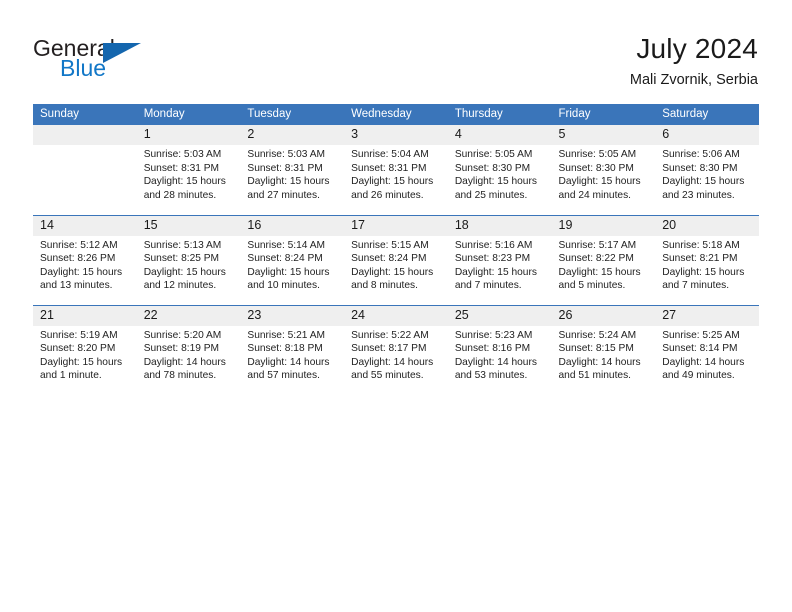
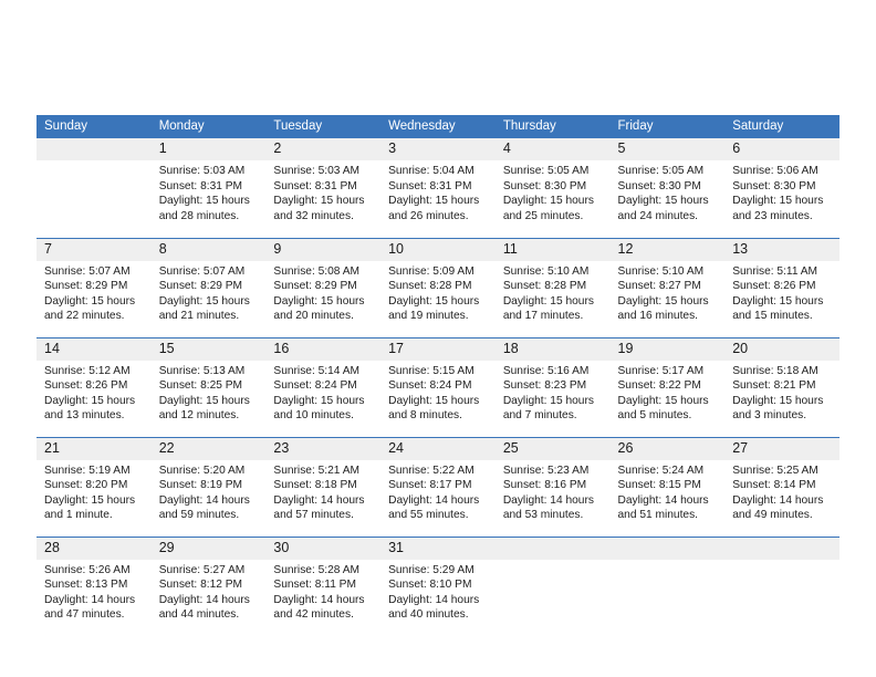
- General
- Blue
- July 2024
- Mali Zvornik, Serbia
  Sunday	Monday	Tuesday	Wednesday	Thursday	Friday	Saturday
- 	1Sunrise: 5:03 AMSunset: 8:31 PMDaylight: 15 hoursand 28 minutes.	2Sunrise: 5:03 AMSunset: 8:31 PMDaylight: 15 hoursand 27 minutes.	3Sunrise: 5:04 AMSunset: 8:31 PMDaylight: 15 hoursand 26 minutes.	4Sunrise: 5:05 AMSunset: 8:30 PMDaylight: 15 hoursand 25 minutes.	5Sunrise: 5:05 AMSunset: 8:30 PMDaylight: 15 hoursand 24 minutes.	6Sunrise: 5:06 AMSunset: 8:30 PMDaylight: 15 hoursand 23 minutes.
+ 	1Sunrise: 5:03 AMSunset: 8:31 PMDaylight: 15 hoursand 28 minutes.	2Sunrise: 5:03 AMSunset: 8:31 PMDaylight: 15 hoursand 32 minutes.	3Sunrise: 5:04 AMSunset: 8:31 PMDaylight: 15 hoursand 26 minutes.	4Sunrise: 5:05 AMSunset: 8:30 PMDaylight: 15 hoursand 25 minutes.	5Sunrise: 5:05 AMSunset: 8:30 PMDaylight: 15 hoursand 24 minutes.	6Sunrise: 5:06 AMSunset: 8:30 PMDaylight: 15 hoursand 23 minutes.
+ 7Sunrise: 5:07 AMSunset: 8:29 PMDaylight: 15 hoursand 22 minutes.	8Sunrise: 5:07 AMSunset: 8:29 PMDaylight: 15 hoursand 21 minutes.	9Sunrise: 5:08 AMSunset: 8:29 PMDaylight: 15 hoursand 20 minutes.	10Sunrise: 5:09 AMSunset: 8:28 PMDaylight: 15 hoursand 19 minutes.	11Sunrise: 5:10 AMSunset: 8:28 PMDaylight: 15 hoursand 17 minutes.	12Sunrise: 5:10 AMSunset: 8:27 PMDaylight: 15 hoursand 16 minutes.	13Sunrise: 5:11 AMSunset: 8:26 PMDaylight: 15 hoursand 15 minutes.
- 14Sunrise: 5:12 AMSunset: 8:26 PMDaylight: 15 hoursand 13 minutes.	15Sunrise: 5:13 AMSunset: 8:25 PMDaylight: 15 hoursand 12 minutes.	16Sunrise: 5:14 AMSunset: 8:24 PMDaylight: 15 hoursand 10 minutes.	17Sunrise: 5:15 AMSunset: 8:24 PMDaylight: 15 hoursand 8 minutes.	18Sunrise: 5:16 AMSunset: 8:23 PMDaylight: 15 hoursand 7 minutes.	19Sunrise: 5:17 AMSunset: 8:22 PMDaylight: 15 hoursand 5 minutes.	20Sunrise: 5:18 AMSunset: 8:21 PMDaylight: 15 hoursand 7 minutes.
+ 14Sunrise: 5:12 AMSunset: 8:26 PMDaylight: 15 hoursand 13 minutes.	15Sunrise: 5:13 AMSunset: 8:25 PMDaylight: 15 hoursand 12 minutes.	16Sunrise: 5:14 AMSunset: 8:24 PMDaylight: 15 hoursand 10 minutes.	17Sunrise: 5:15 AMSunset: 8:24 PMDaylight: 15 hoursand 8 minutes.	18Sunrise: 5:16 AMSunset: 8:23 PMDaylight: 15 hoursand 7 minutes.	19Sunrise: 5:17 AMSunset: 8:22 PMDaylight: 15 hoursand 5 minutes.	20Sunrise: 5:18 AMSunset: 8:21 PMDaylight: 15 hoursand 3 minutes.
- 21Sunrise: 5:19 AMSunset: 8:20 PMDaylight: 15 hoursand 1 minute.	22Sunrise: 5:20 AMSunset: 8:19 PMDaylight: 14 hoursand 78 minutes.	23Sunrise: 5:21 AMSunset: 8:18 PMDaylight: 14 hoursand 57 minutes.	24Sunrise: 5:22 AMSunset: 8:17 PMDaylight: 14 hoursand 55 minutes.	25Sunrise: 5:23 AMSunset: 8:16 PMDaylight: 14 hoursand 53 minutes.	26Sunrise: 5:24 AMSunset: 8:15 PMDaylight: 14 hoursand 51 minutes.	27Sunrise: 5:25 AMSunset: 8:14 PMDaylight: 14 hoursand 49 minutes.
+ 21Sunrise: 5:19 AMSunset: 8:20 PMDaylight: 15 hoursand 1 minute.	22Sunrise: 5:20 AMSunset: 8:19 PMDaylight: 14 hoursand 59 minutes.	23Sunrise: 5:21 AMSunset: 8:18 PMDaylight: 14 hoursand 57 minutes.	24Sunrise: 5:22 AMSunset: 8:17 PMDaylight: 14 hoursand 55 minutes.	25Sunrise: 5:23 AMSunset: 8:16 PMDaylight: 14 hoursand 53 minutes.	26Sunrise: 5:24 AMSunset: 8:15 PMDaylight: 14 hoursand 51 minutes.	27Sunrise: 5:25 AMSunset: 8:14 PMDaylight: 14 hoursand 49 minutes.
+ 28Sunrise: 5:26 AMSunset: 8:13 PMDaylight: 14 hoursand 47 minutes.	29Sunrise: 5:27 AMSunset: 8:12 PMDaylight: 14 hoursand 44 minutes.	30Sunrise: 5:28 AMSunset: 8:11 PMDaylight: 14 hoursand 42 minutes.	31Sunrise: 5:29 AMSunset: 8:10 PMDaylight: 14 hoursand 40 minutes.
